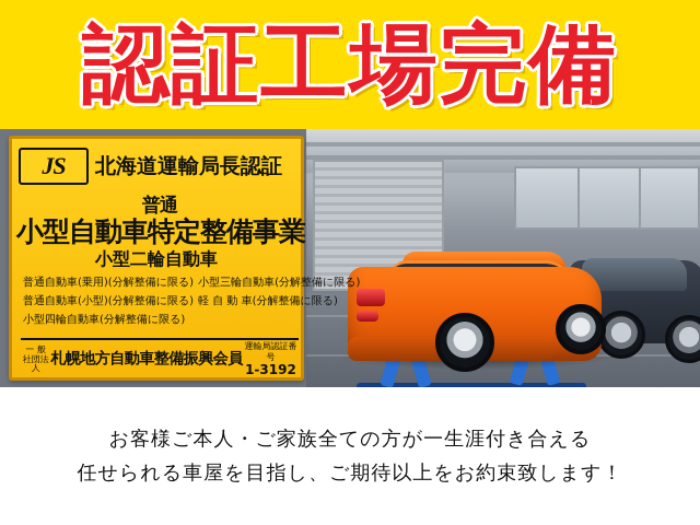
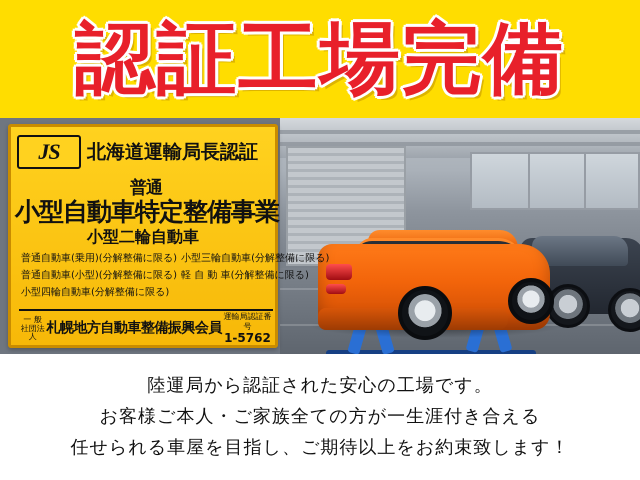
  認証工場完備
  JS
  北海道運輸局長認証
  普通
  小型自動車特定整備事業
  小型二輪自動車
  普通自動車(乗用)(分解整備に限る)
  小型三輪自動車(分解整備に限る)
  普通自動車(小型)(分解整備に限る)
  軽 自 動 車(分解整備に限る)
  小型四輪自動車(分解整備に限る)
  一 般
  社団法人
  札幌地方自動車整備振興会員
  運輸局認証番号
- 1-3192
+ 1-5762
+ 陸運局から認証された安心の工場です。
  お客様ご本人・ご家族全ての方が一生涯付き合える
  任せられる車屋を目指し、ご期待以上をお約束致します！
